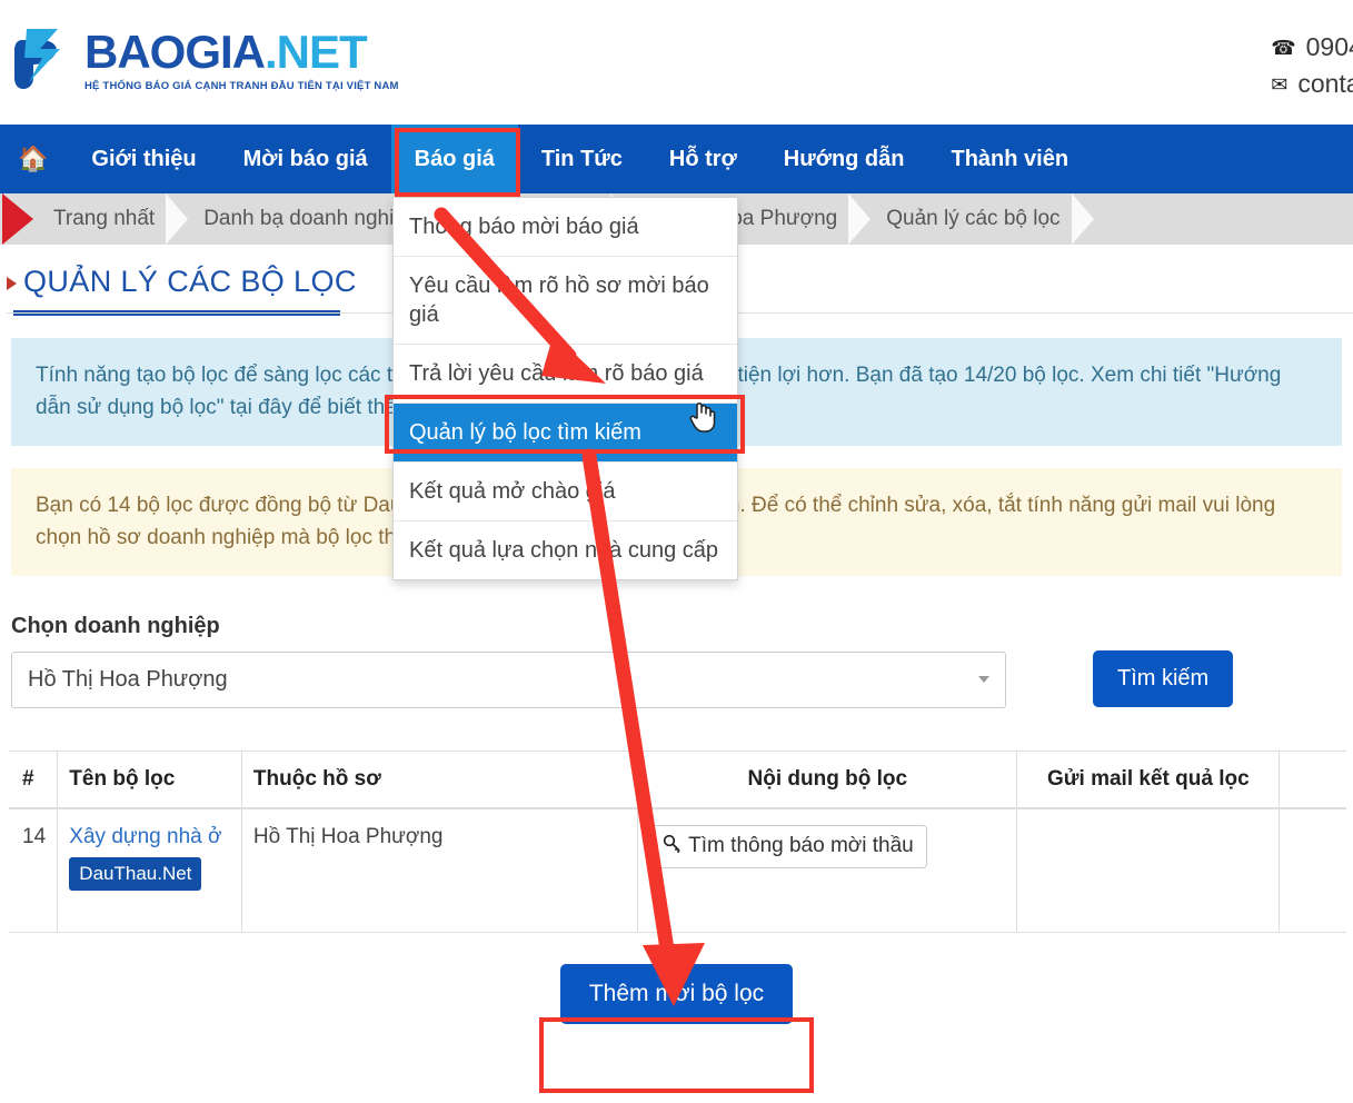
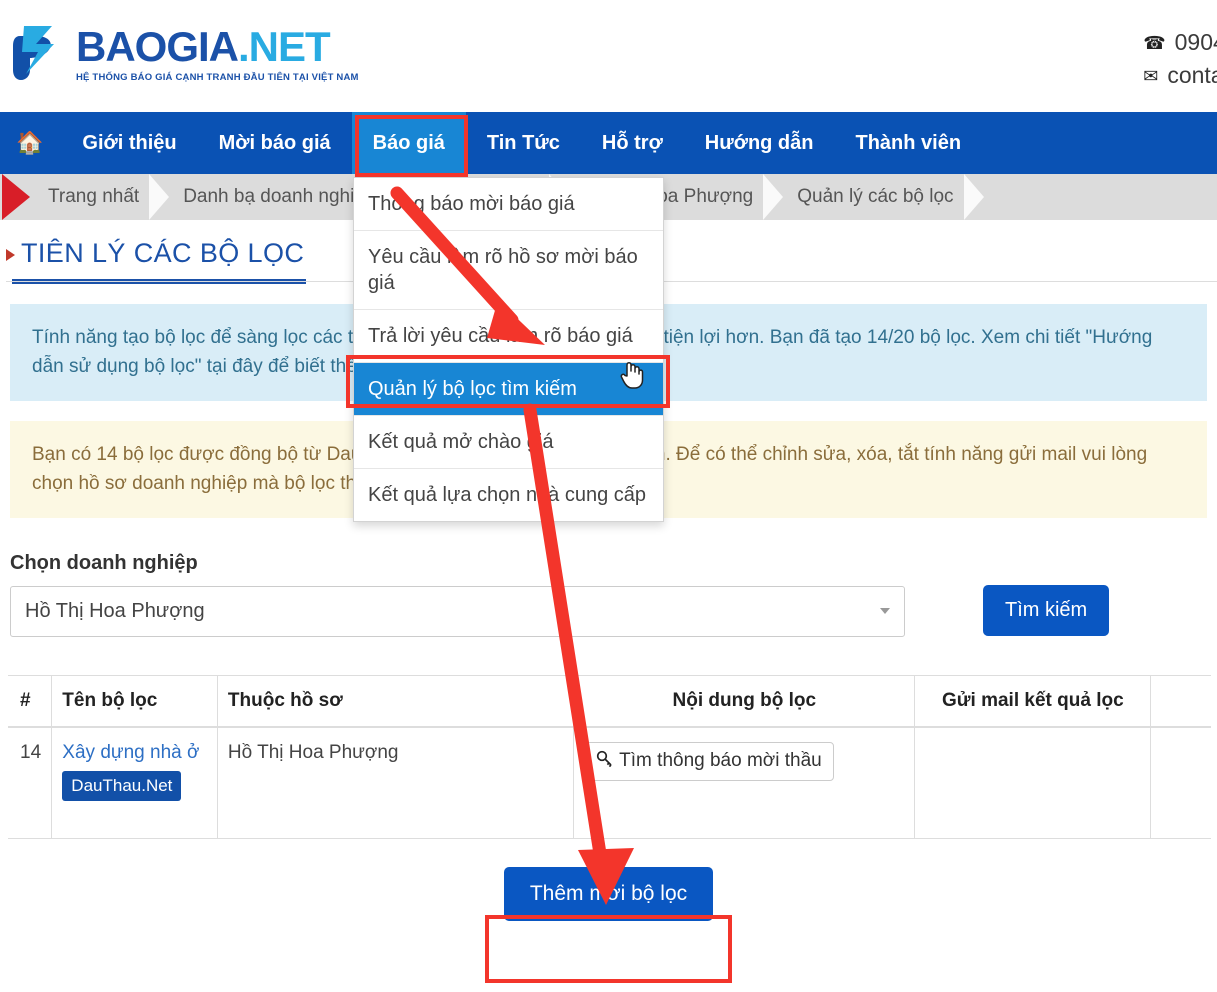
  BAOGIA.NET
  HỆ THỐNG BÁO GIÁ CẠNH TRANH ĐẦU TIÊN TẠI VIỆT NAM
  ☎
  ✉
  cont
  🏠
  Giới thiệu
  Mời báo giá
  Báo giá
  Tin Tức
  Hỗ trợ
  Hướng dẫn
  Thành viên
  Trang nhất
  Danh bạ doanh ngh
  Quản lý các bộ lọc
- QUẢN LÝ CÁC BỘ LỌC
+ TIÊN LÝ CÁC BỘ LỌC
  Tính năng tạo bộ lọc để sàng lọc các t tiện lợi hơn. Bạn đã tạo 14/20 bộ lọc. Xem chi tiết "Hướng dẫn sử dụng bộ lọc" tại đây để biết thê
  Chọn doanh nghiệp
  Hồ Thị Hoa Phượng
  Tìm kiếm
  #	Tên bộ lọc	Thuộc hồ sơ	Nội dung bộ lọc	Gửi mail kết quả lọc
  14	Xây dựng nhà ở DauThau.Net	Hồ Thị Hoa Phượng	Tìm thông báo mời thầu
  Thêm mới bộ lọc
  Thôg báo mời báo giá
  Yêu cầum rõ hồ sơ mời báo giá
  Trả lời yêu cầ rõ báo giá
  Quản lý bộ lọc tìm kiếm
  Kết quả mở chàoá
  Kết quả lựa chọn nà cung cấp
